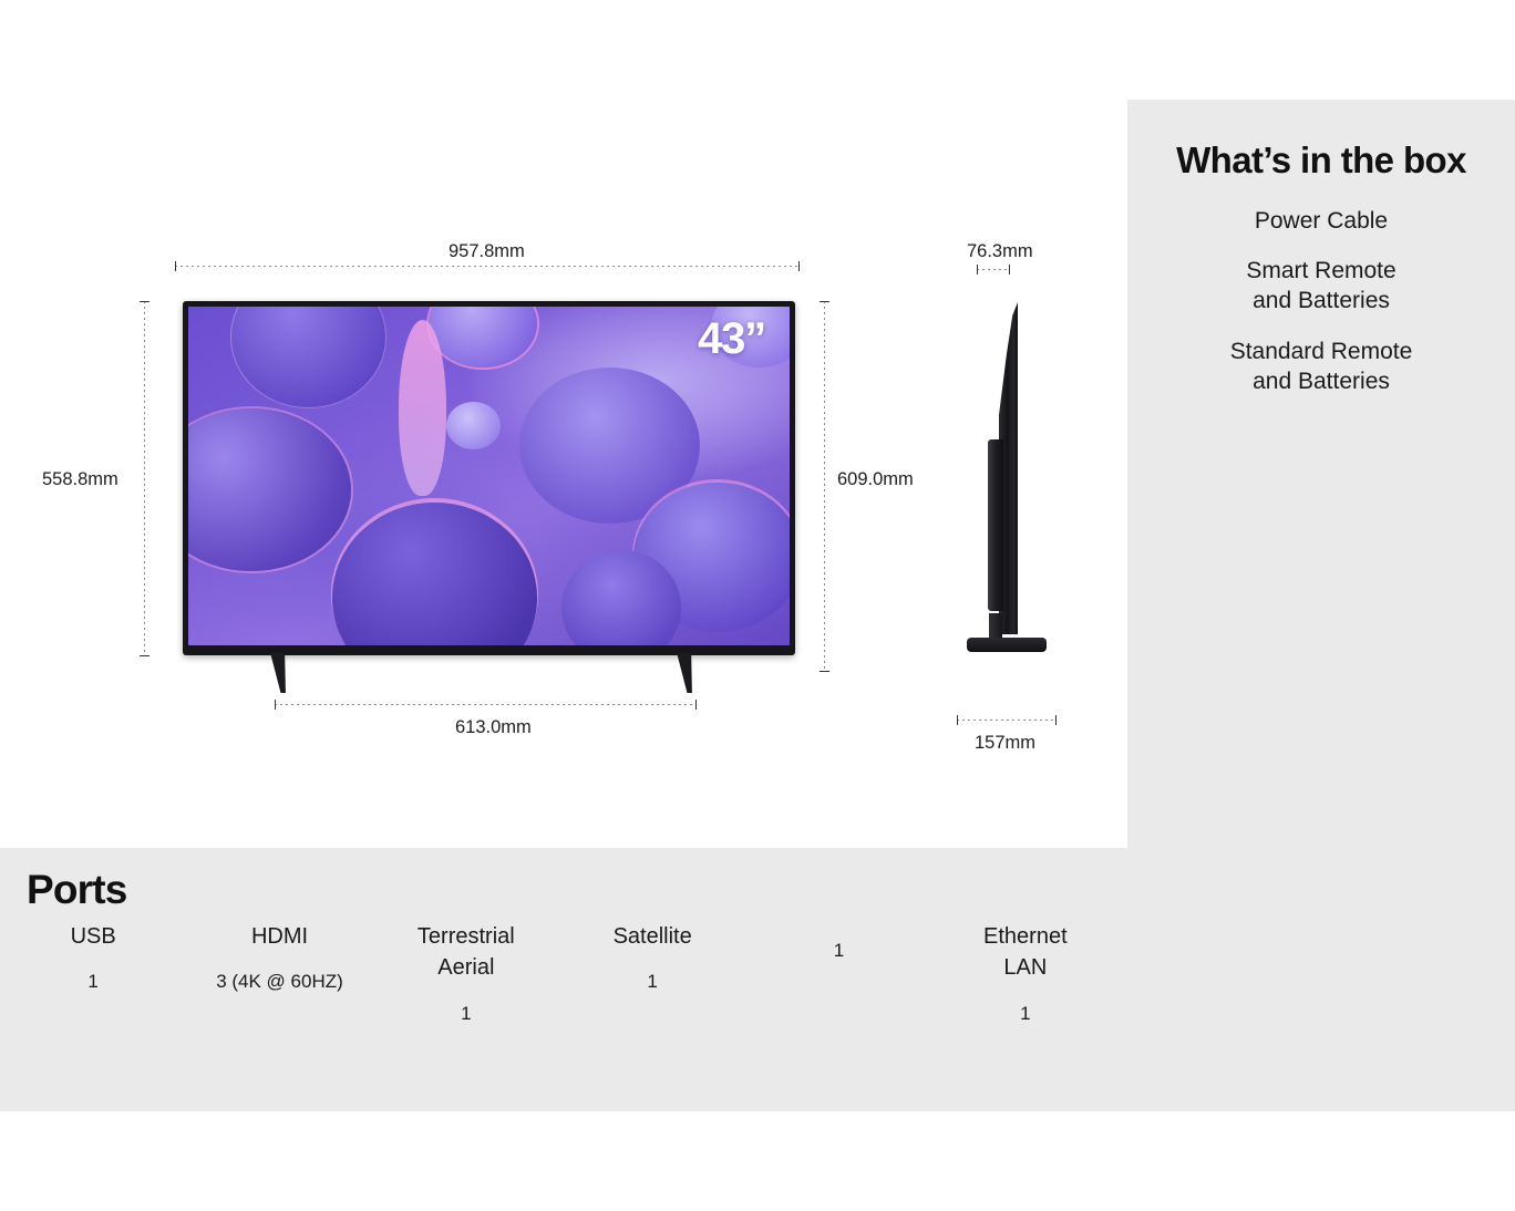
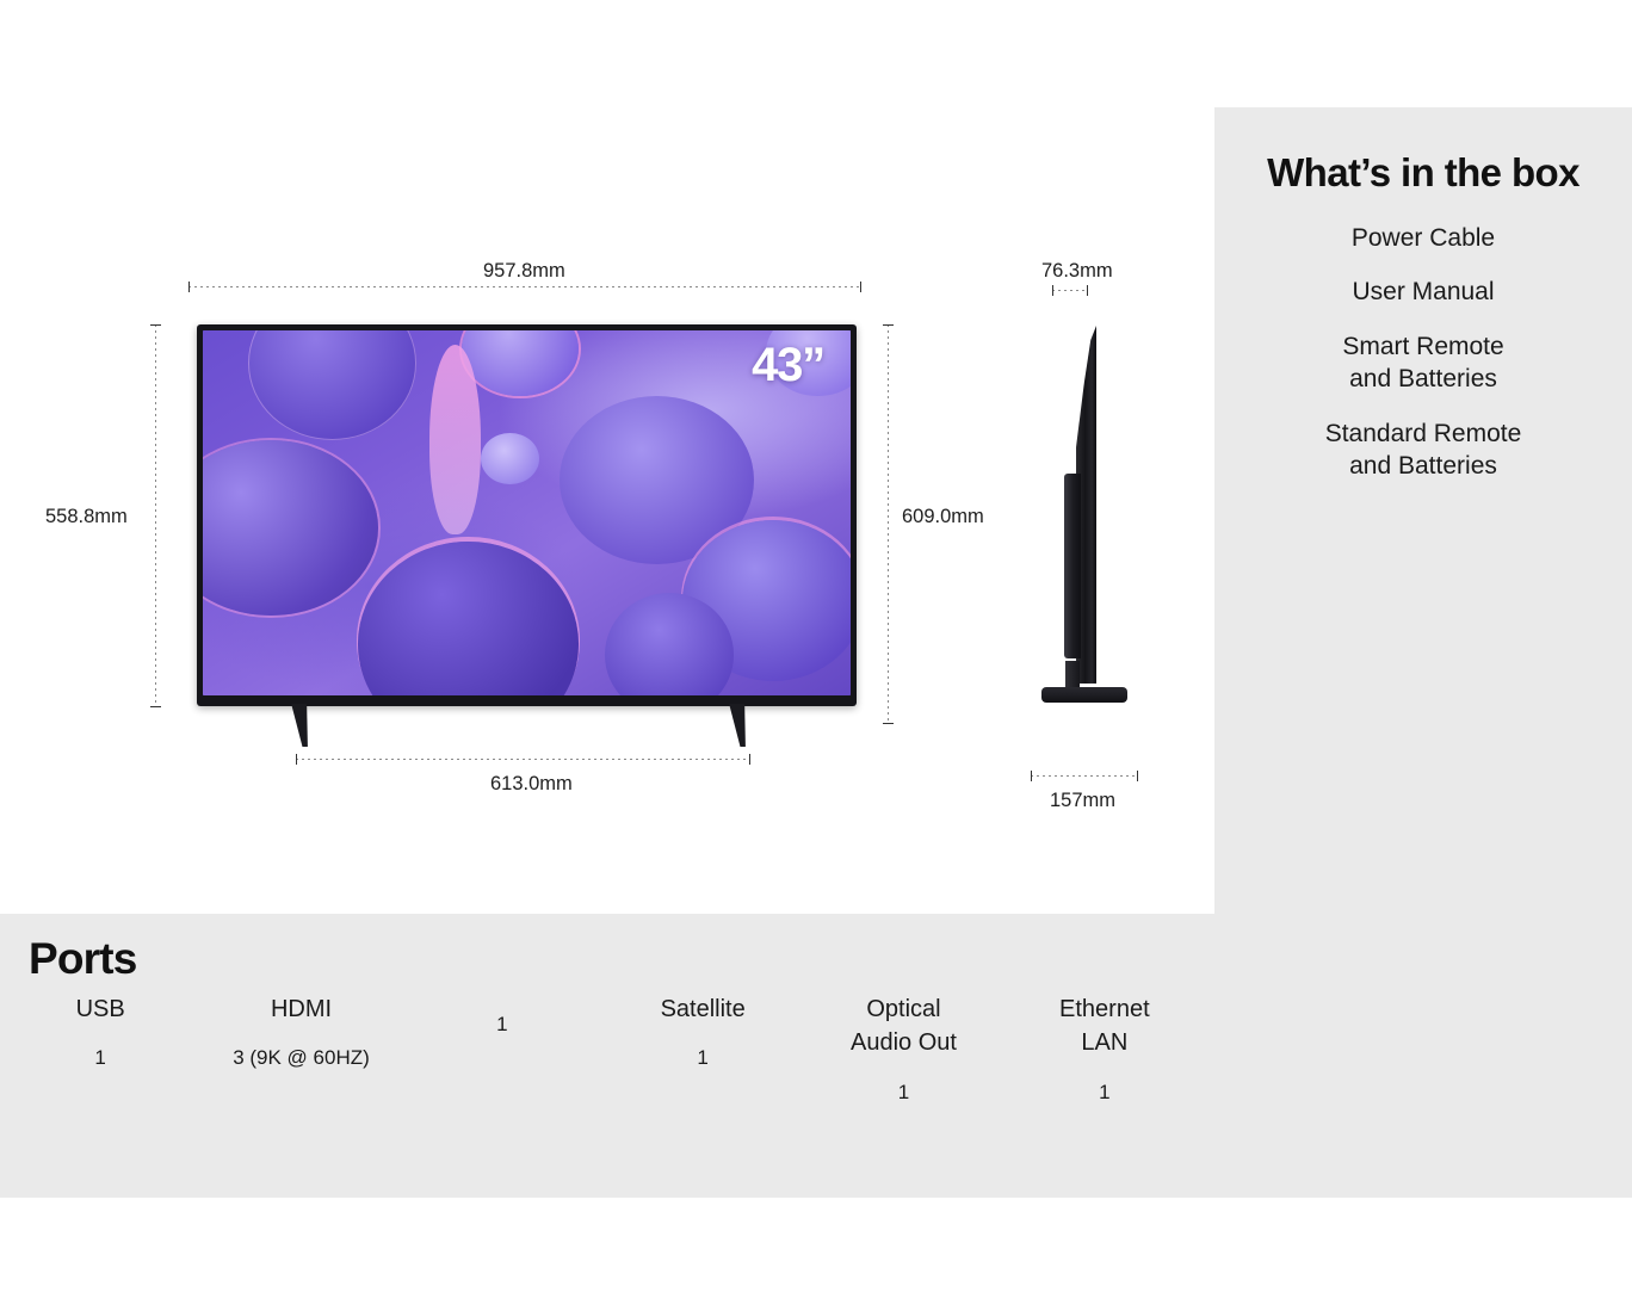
  43”
  957.8mm
  558.8mm
  609.0mm
  613.0mm
  76.3mm
  157mm
  What’s in the box
  Power Cable
+ User Manual
  Smart Remote
  and Batteries
  Standard Remote
  and Batteries
  Ports
  USB
  1
  HDMI
- 3 (4K @ 60HZ)
+ 3 (9K @ 60HZ)
- Terrestrial
- Aerial
  1
  Satellite
  1
+ Optical
+ Audio Out
  1
  Ethernet
  LAN
  1
